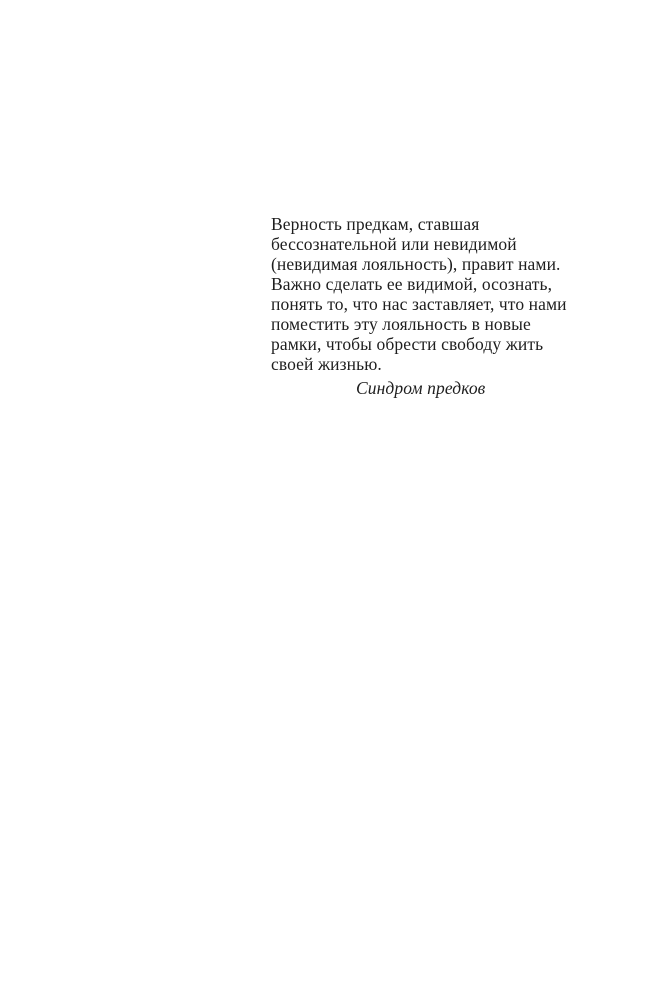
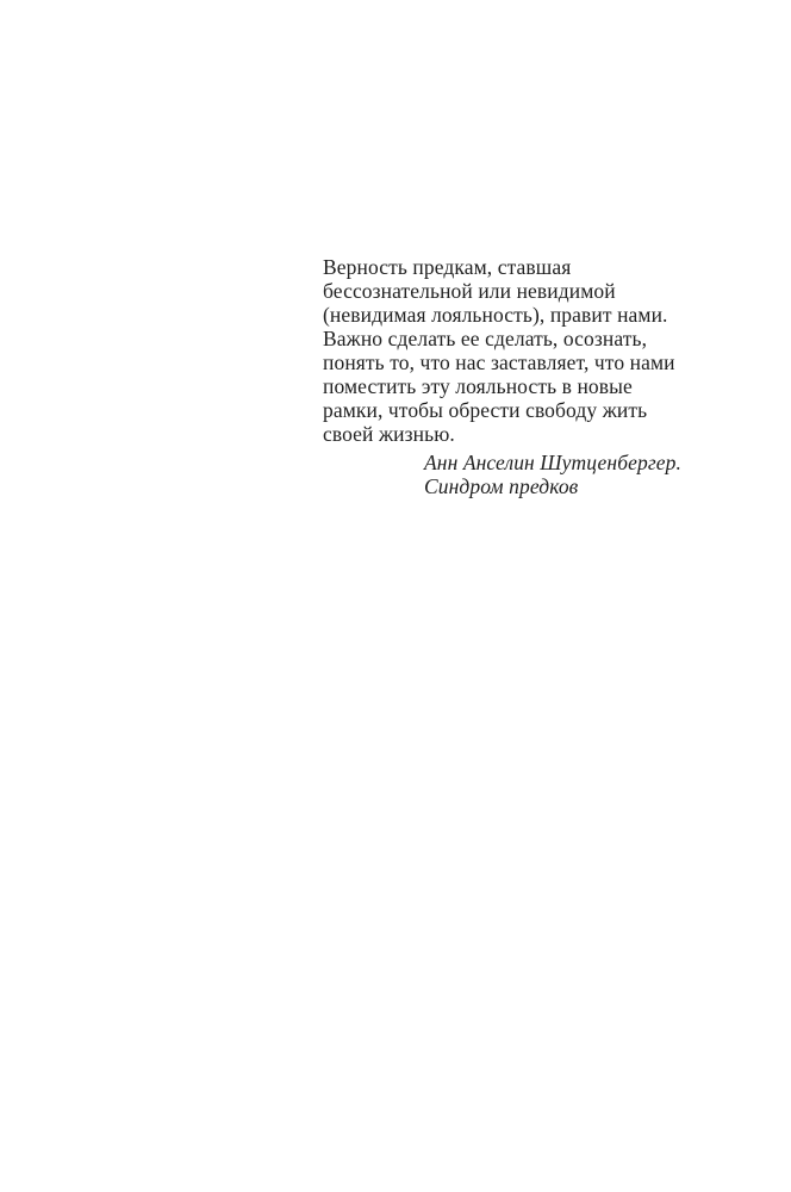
  Верность предкам, ставшая
  бессознательной или невидимой
  (невидимая лояльность), правит нами.
- Важно сделать ее видимой, осознать,
+ Важно сделать ее сделать, осознать,
  понять то, что нас заставляет, что нами
  поместить эту лояльность в новые
  рамки, чтобы обрести свободу жить
  своей жизнью.
+ Анн Анселин Шутценбергер.
  Синдром предков
